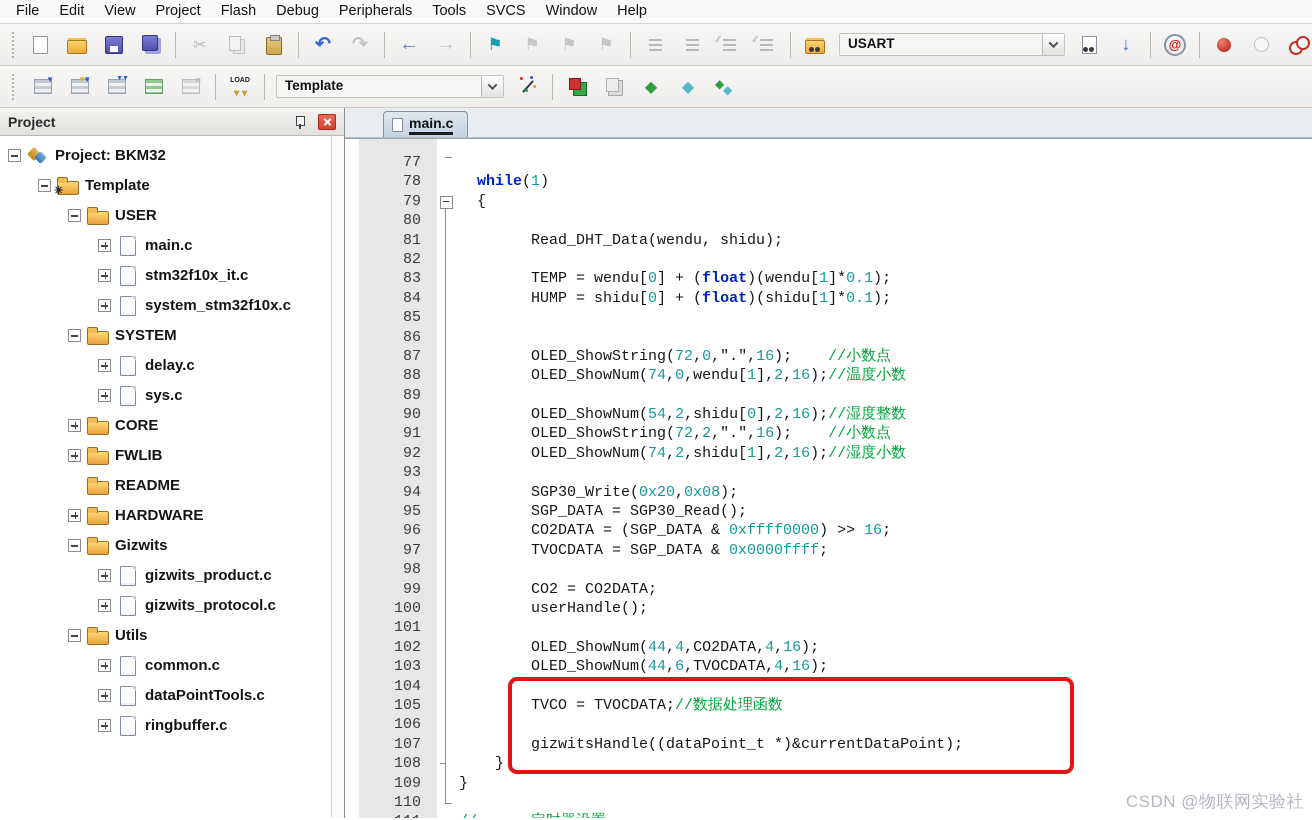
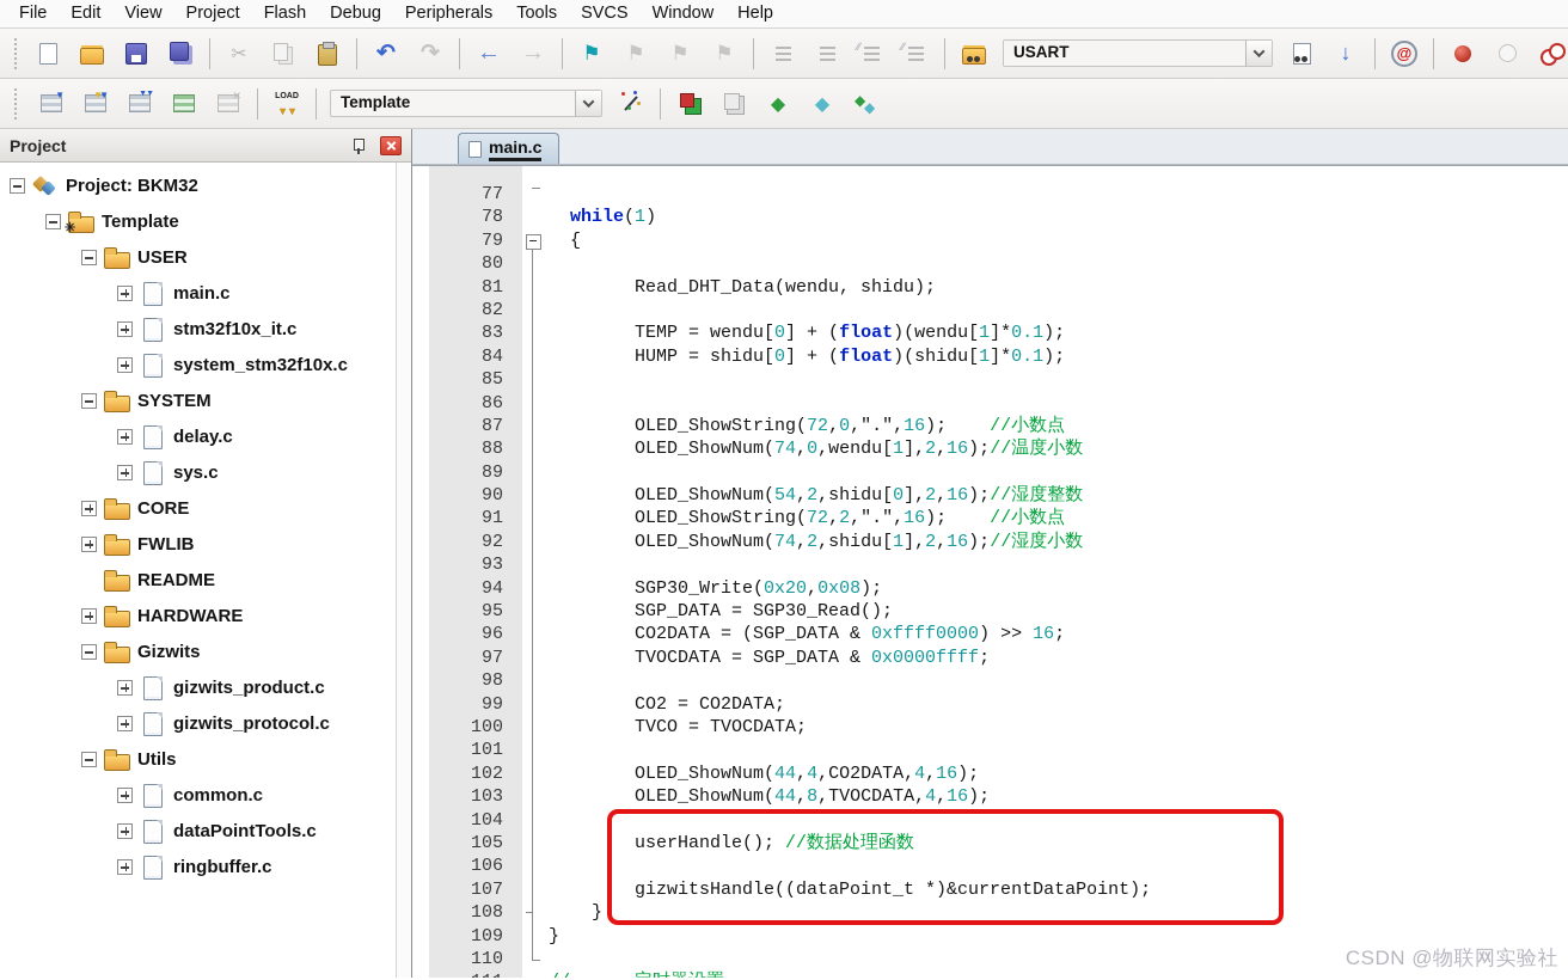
  File
  Edit
  View
  Project
  Flash
  Debug
  Peripherals
  Tools
  SVCS
  Window
  Help
  USART
  Template
  Project
  Project: BKM32
  ✳
  Template
  USER
  main.c
  stm32f10x_it.c
  system_stm32f10x.c
  SYSTEM
  delay.c
  sys.c
  CORE
  FWLIB
  README
  HARDWARE
  Gizwits
  gizwits_product.c
  gizwits_protocol.c
  Utils
  common.c
  dataPointTools.c
  ringbuffer.c
  main.c
  77
  78
  while(1)
  79
  {
  80
  81
  Read_DHT_Data(wendu, shidu);
  82
  83
  TEMP = wendu[0] + (float)(wendu[1]*0.1);
  84
  HUMP = shidu[0] + (float)(shidu[1]*0.1);
  85
  86
  87
  OLED_ShowString(72,0,".",16); //小数点
  88
  OLED_ShowNum(74,0,wendu[1],2,16);//温度小数
  89
  90
  OLED_ShowNum(54,2,shidu[0],2,16);//湿度整数
  91
  OLED_ShowString(72,2,".",16); //小数点
  92
  OLED_ShowNum(74,2,shidu[1],2,16);//湿度小数
  93
  94
  SGP30_Write(0x20,0x08);
  95
  SGP_DATA = SGP30_Read();
  96
  CO2DATA = (SGP_DATA & 0xffff0000) >> 16;
  97
  TVOCDATA = SGP_DATA & 0x0000ffff;
  98
  99
  CO2 = CO2DATA;
  100
- userHandle();
+ TVCO = TVOCDATA;
  101
  102
  OLED_ShowNum(44,4,CO2DATA,4,16);
  103
- OLED_ShowNum(44,6,TVOCDATA,4,16);
+ OLED_ShowNum(44,8,TVOCDATA,4,16);
  104
  105
- TVCO = TVOCDATA;//数据处理函数
+ userHandle(); //数据处理函数
  106
  107
  gizwitsHandle((dataPoint_t *)&currentDataPoint);
  108
  }
  109
  }
  110
  CSDN @物联网实验社
